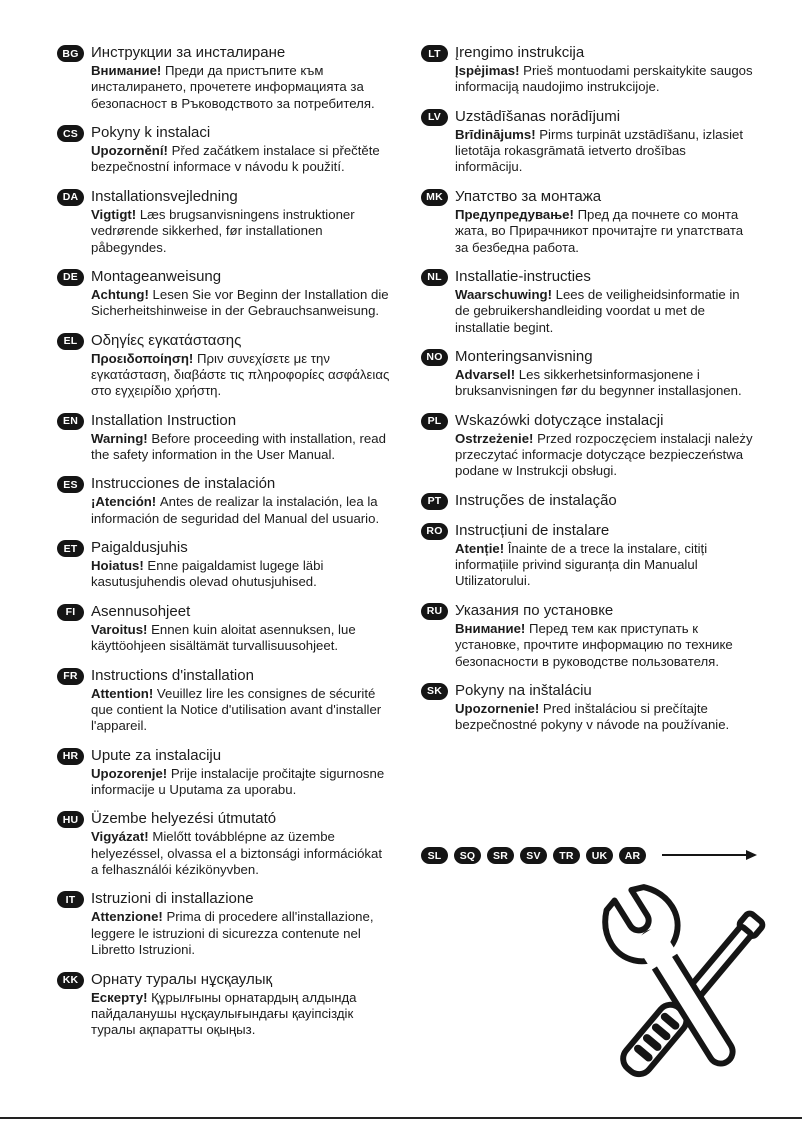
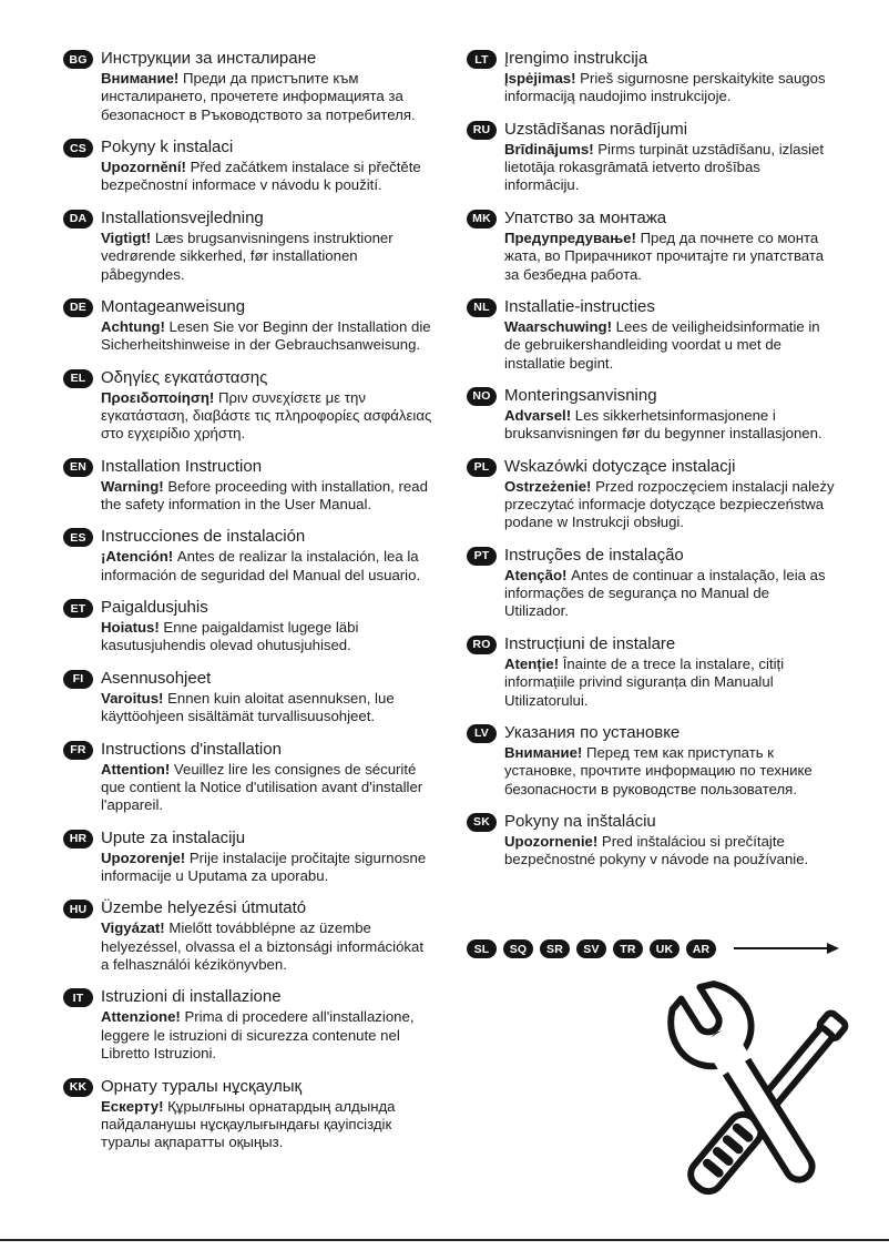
  BG
  Инструкции за инсталиране
  Внимание! Преди да пристъпите към инсталирането, прочетете информацията за безопасност в Ръководството за потребителя.
  CS
  Pokyny k instalaci
  Upozornění! Před začátkem instalace si přečtěte bezpečnostní informace v návodu k použití.
  DA
  Installationsvejledning
  Vigtigt! Læs brugsanvisningens instruktioner vedrørende sikkerhed, før installationen påbegyndes.
  DE
  Montageanweisung
  Achtung! Lesen Sie vor Beginn der Installation die Sicherheitshinweise in der Gebrauchsanweisung.
  EL
  Οδηγίες εγκατάστασης
  Προειδοποίηση! Πριν συνεχίσετε με την εγκατάσταση, διαβάστε τις πληροφορίες ασφάλειας στο εγχειρίδιο χρήστη.
  EN
  Installation Instruction
  Warning! Before proceeding with installation, read the safety information in the User Manual.
  ES
  Instrucciones de instalación
  ¡Atención! Antes de realizar la instalación, lea la información de seguridad del Manual del usuario.
  ET
  Paigaldusjuhis
  Hoiatus! Enne paigaldamist lugege läbi kasutusjuhendis olevad ohutusjuhised.
  FI
  Asennusohjeet
  Varoitus! Ennen kuin aloitat asennuksen, lue käyttöohjeen sisältämät turvallisuusohjeet.
  FR
  Instructions d'installation
  Attention! Veuillez lire les consignes de sécurité que contient la Notice d'utilisation avant d'installer l'appareil.
  HR
  Upute za instalaciju
  Upozorenje! Prije instalacije pročitajte sigurnosne informacije u Uputama za uporabu.
  HU
  Üzembe helyezési útmutató
  Vigyázat! Mielőtt továbblépne az üzembe helyezéssel, olvassa el a biztonsági információkat a felhasználói kézikönyvben.
  IT
  Istruzioni di installazione
  Attenzione! Prima di procedere all'installazione, leggere le istruzioni di sicurezza contenute nel Libretto Istruzioni.
  KK
  Орнату туралы нұсқаулық
  Ескерту! Құрылғыны орнатардың алдында пайдаланушы нұсқаулығындағы қауіпсіздік туралы ақпаратты оқыңыз.
  LT
  Įrengimo instrukcija
- Įspėjimas! Prieš montuodami perskaitykite saugos informaciją naudojimo instrukcijoje.
+ Įspėjimas! Prieš sigurnosne perskaitykite saugos informaciją naudojimo instrukcijoje.
- LV
+ RU
  Uzstādīšanas norādījumi
  Brīdinājums! Pirms turpināt uzstādīšanu, izlasiet lietotāja rokasgrāmatā ietverto drošības informāciju.
  MK
  Упатство за монтажа
  Предупредување! Пред да почнете со монта жата, во Прирачникот прочитајте ги упатствата за безбедна работа.
  NL
  Installatie-instructies
  Waarschuwing! Lees de veiligheidsinformatie in de gebruikershandleiding voordat u met de installatie begint.
  NO
  Monteringsanvisning
  Advarsel! Les sikkerhetsinformasjonene i bruksanvisningen før du begynner installasjonen.
  PL
  Wskazówki dotyczące instalacji
  Ostrzeżenie! Przed rozpoczęciem instalacji należy przeczytać informacje dotyczące bezpieczeństwa podane w Instrukcji obsługi.
  PT
  Instruções de instalação
+ Atenção! Antes de continuar a instalação, leia as informações de segurança no Manual de Utilizador.
  RO
  Instrucțiuni de instalare
  Atenție! Înainte de a trece la instalare, citiți informațiile privind siguranța din Manualul Utilizatorului.
- RU
+ LV
  Указания по установке
  Внимание! Перед тем как приступать к установке, прочтите информацию по технике безопасности в руководстве пользователя.
  SK
  Pokyny na inštaláciu
  Upozornenie! Pred inštaláciou si prečítajte bezpečnostné pokyny v návode na používanie.
  SL
  SQ
  SR
  SV
  TR
  UK
  AR
